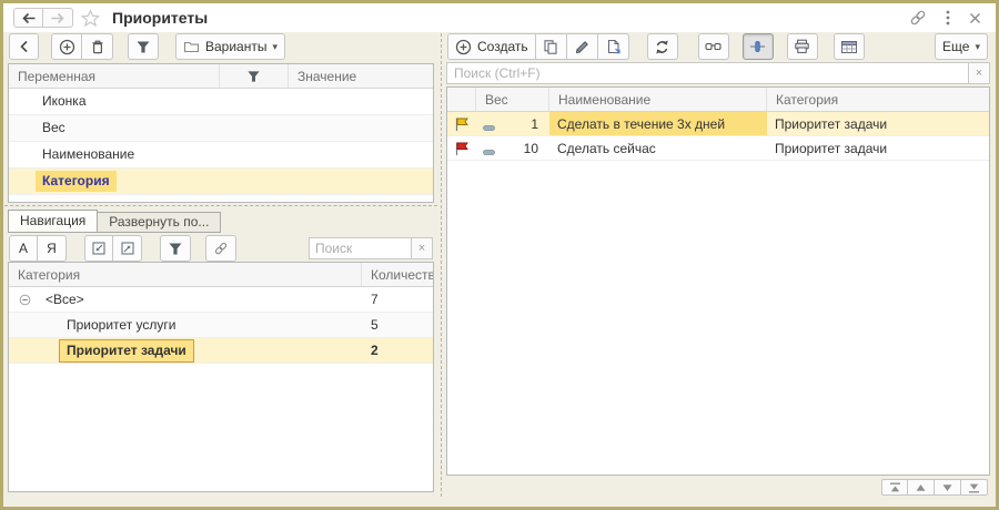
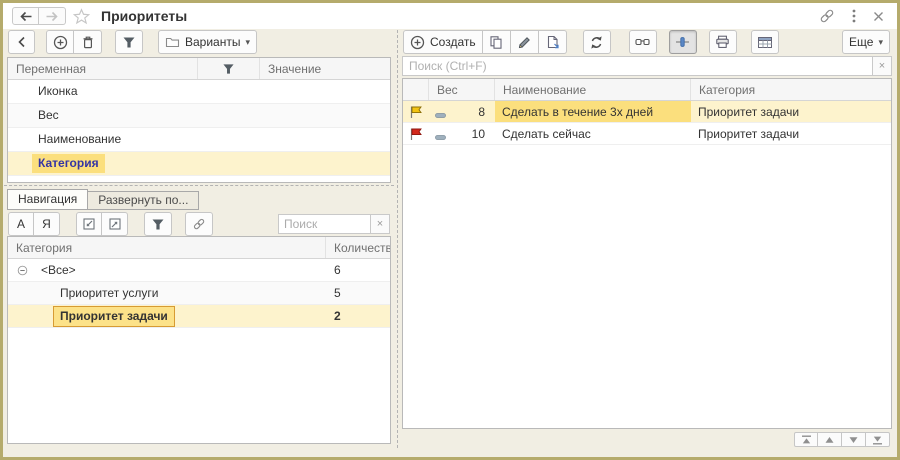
  Приоритеты
  Варианты
  ▾
  Переменная
  Значение
  Иконка
  Вес
  Наименование
  Категория
  Навигация
  Развернуть по...
  А
  Я
  Поиск
  ×
  Категория
  Количеств
  <Все>
- 7
+ 6
  Приоритет услуги
  5
  Приоритет задачи
  2
  Создать
  Еще
  ▾
  Поиск (Ctrl+F)
  ×
  Вес
  Наименование
  Категория
- 1
+ 8
  Сделать в течение 3х дней
  Приоритет задачи
  10
  Сделать сейчас
  Приоритет задачи
